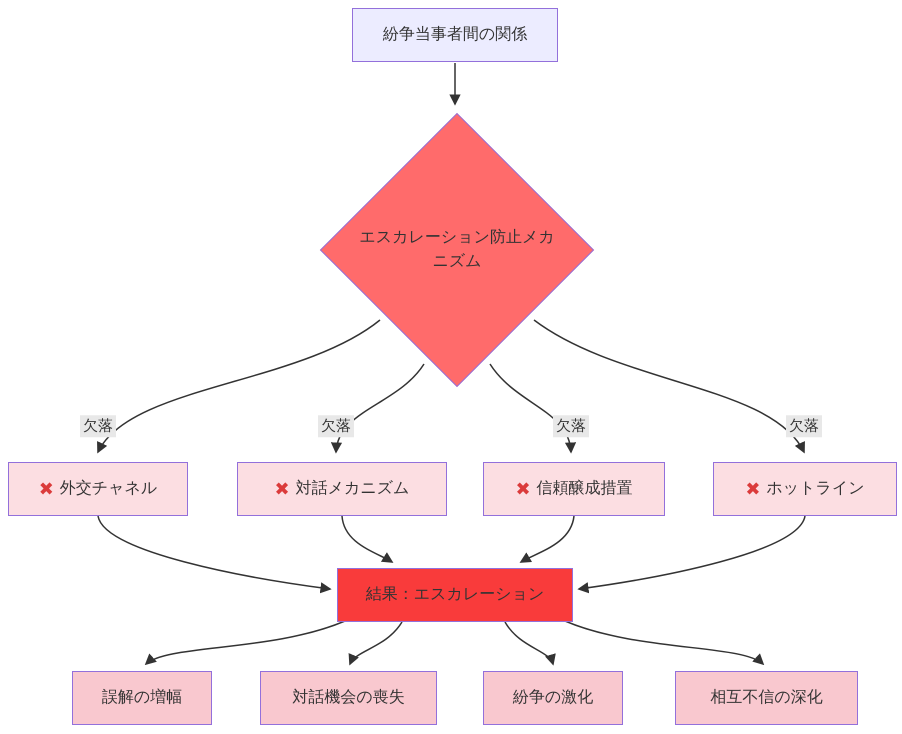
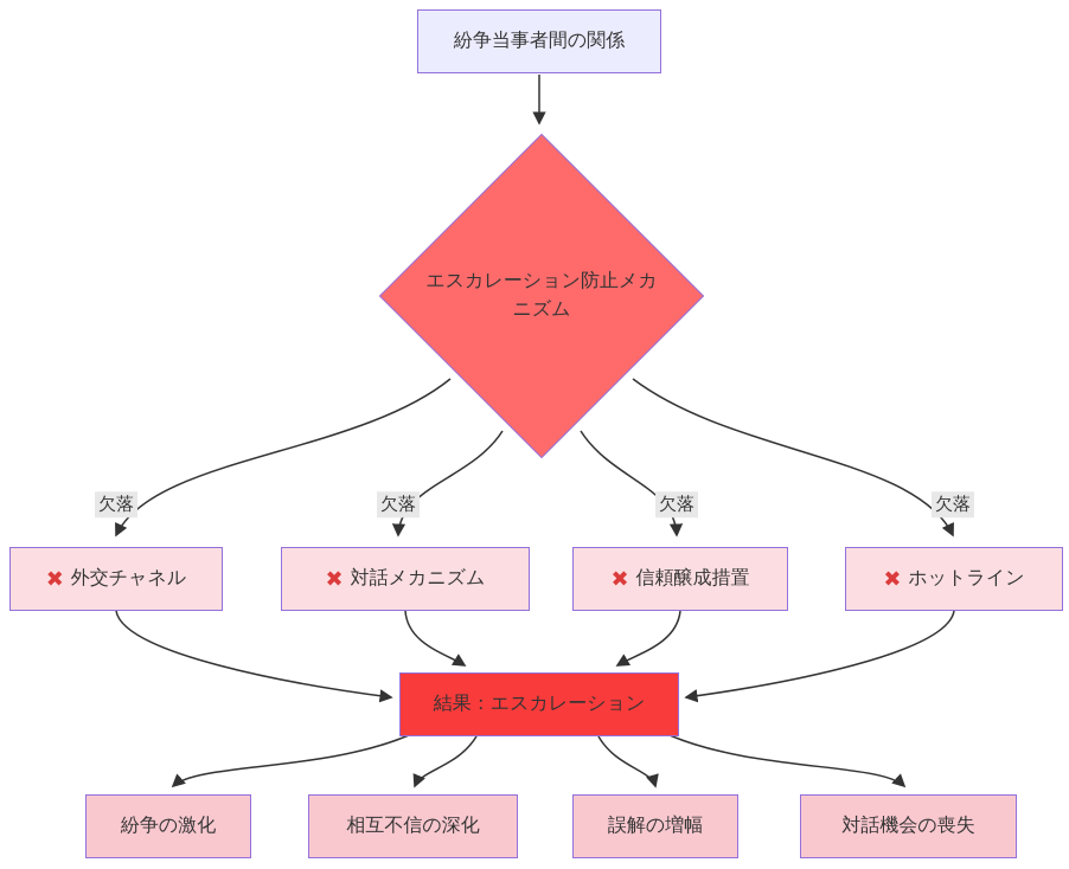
  紛争当事者間の関係
  エスカレーション防止メカニズム
  欠落
  欠落
  欠落
  欠落
  ✖
  外交チャネル
  ✖
  対話メカニズム
  ✖
  信頼醸成措置
  ✖
  ホットライン
  結果：エスカレーション
- 誤解の増幅
+ 紛争の激化
- 対話機会の喪失
+ 相互不信の深化
- 紛争の激化
+ 誤解の増幅
- 相互不信の深化
+ 対話機会の喪失
